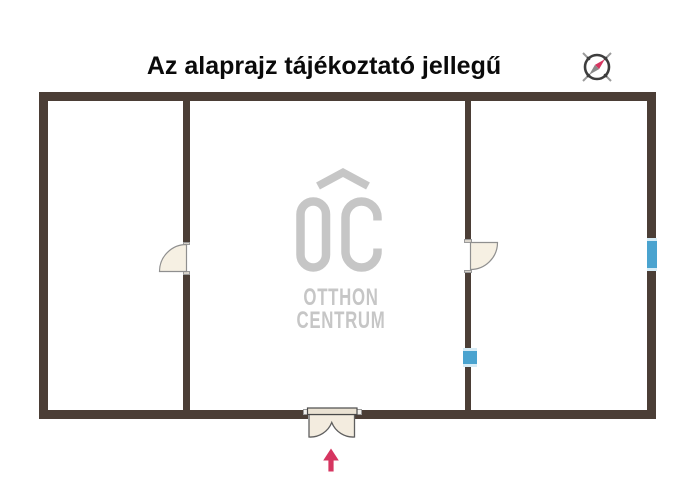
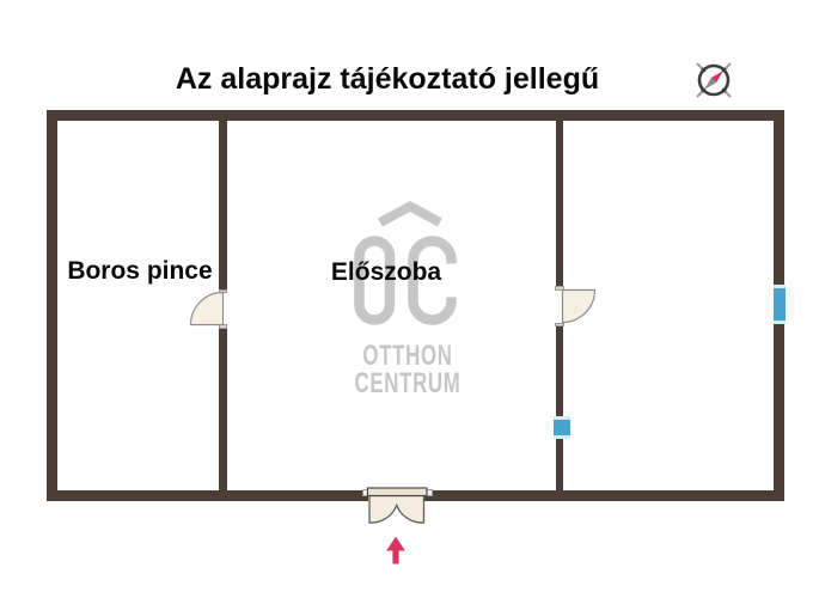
  Az alaprajz tájékoztató jellegű
  OTTHON
  CENTRUM
+ Boros pince
+ Előszoba
